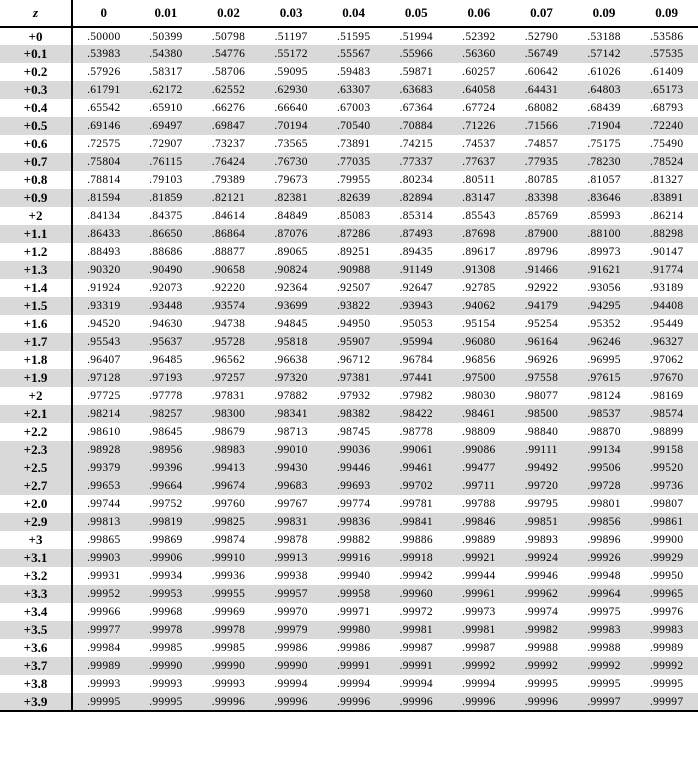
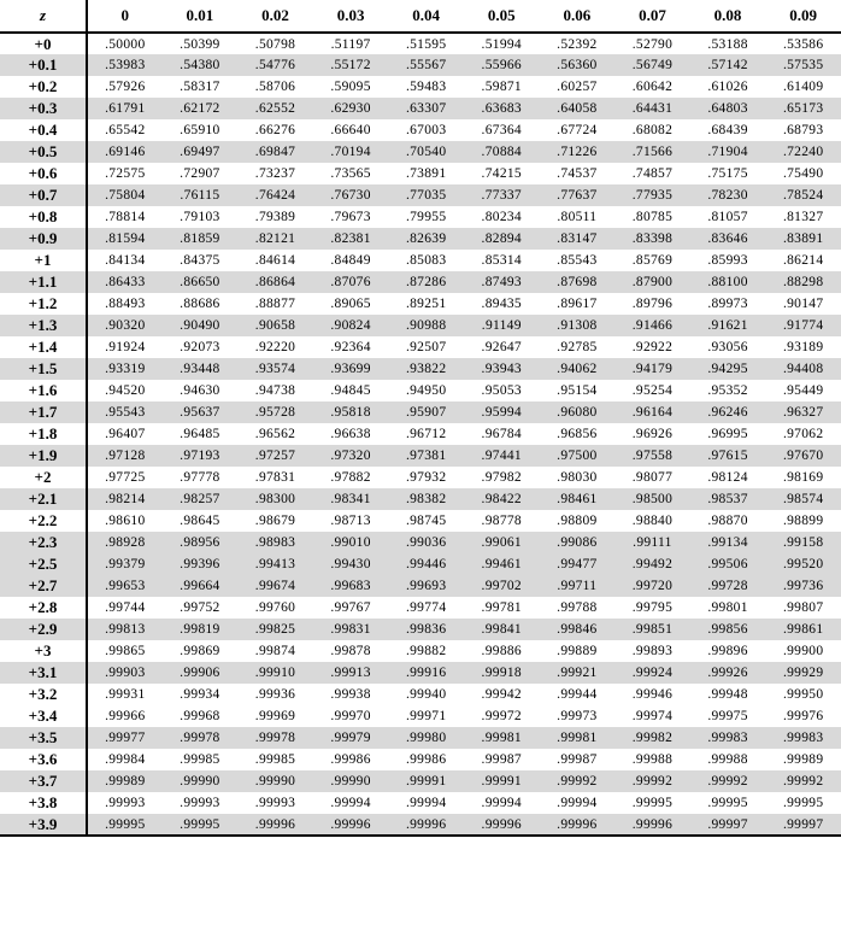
- z	0	0.01	0.02	0.03	0.04	0.05	0.06	0.07	0.09	0.09
+ z	0	0.01	0.02	0.03	0.04	0.05	0.06	0.07	0.08	0.09
  +0	.50000	.50399	.50798	.51197	.51595	.51994	.52392	.52790	.53188	.53586
  +0.1	.53983	.54380	.54776	.55172	.55567	.55966	.56360	.56749	.57142	.57535
  +0.2	.57926	.58317	.58706	.59095	.59483	.59871	.60257	.60642	.61026	.61409
  +0.3	.61791	.62172	.62552	.62930	.63307	.63683	.64058	.64431	.64803	.65173
  +0.4	.65542	.65910	.66276	.66640	.67003	.67364	.67724	.68082	.68439	.68793
  +0.5	.69146	.69497	.69847	.70194	.70540	.70884	.71226	.71566	.71904	.72240
  +0.6	.72575	.72907	.73237	.73565	.73891	.74215	.74537	.74857	.75175	.75490
  +0.7	.75804	.76115	.76424	.76730	.77035	.77337	.77637	.77935	.78230	.78524
  +0.8	.78814	.79103	.79389	.79673	.79955	.80234	.80511	.80785	.81057	.81327
  +0.9	.81594	.81859	.82121	.82381	.82639	.82894	.83147	.83398	.83646	.83891
- +2	.84134	.84375	.84614	.84849	.85083	.85314	.85543	.85769	.85993	.86214
+ +1	.84134	.84375	.84614	.84849	.85083	.85314	.85543	.85769	.85993	.86214
  +1.1	.86433	.86650	.86864	.87076	.87286	.87493	.87698	.87900	.88100	.88298
  +1.2	.88493	.88686	.88877	.89065	.89251	.89435	.89617	.89796	.89973	.90147
  +1.3	.90320	.90490	.90658	.90824	.90988	.91149	.91308	.91466	.91621	.91774
  +1.4	.91924	.92073	.92220	.92364	.92507	.92647	.92785	.92922	.93056	.93189
  +1.5	.93319	.93448	.93574	.93699	.93822	.93943	.94062	.94179	.94295	.94408
  +1.6	.94520	.94630	.94738	.94845	.94950	.95053	.95154	.95254	.95352	.95449
  +1.7	.95543	.95637	.95728	.95818	.95907	.95994	.96080	.96164	.96246	.96327
  +1.8	.96407	.96485	.96562	.96638	.96712	.96784	.96856	.96926	.96995	.97062
  +1.9	.97128	.97193	.97257	.97320	.97381	.97441	.97500	.97558	.97615	.97670
  +2	.97725	.97778	.97831	.97882	.97932	.97982	.98030	.98077	.98124	.98169
  +2.1	.98214	.98257	.98300	.98341	.98382	.98422	.98461	.98500	.98537	.98574
  +2.2	.98610	.98645	.98679	.98713	.98745	.98778	.98809	.98840	.98870	.98899
  +2.3	.98928	.98956	.98983	.99010	.99036	.99061	.99086	.99111	.99134	.99158
  +2.5	.99379	.99396	.99413	.99430	.99446	.99461	.99477	.99492	.99506	.99520
  +2.7	.99653	.99664	.99674	.99683	.99693	.99702	.99711	.99720	.99728	.99736
- +2.0	.99744	.99752	.99760	.99767	.99774	.99781	.99788	.99795	.99801	.99807
+ +2.8	.99744	.99752	.99760	.99767	.99774	.99781	.99788	.99795	.99801	.99807
  +2.9	.99813	.99819	.99825	.99831	.99836	.99841	.99846	.99851	.99856	.99861
  +3	.99865	.99869	.99874	.99878	.99882	.99886	.99889	.99893	.99896	.99900
  +3.1	.99903	.99906	.99910	.99913	.99916	.99918	.99921	.99924	.99926	.99929
  +3.2	.99931	.99934	.99936	.99938	.99940	.99942	.99944	.99946	.99948	.99950
- +3.3	.99952	.99953	.99955	.99957	.99958	.99960	.99961	.99962	.99964	.99965
  +3.4	.99966	.99968	.99969	.99970	.99971	.99972	.99973	.99974	.99975	.99976
  +3.5	.99977	.99978	.99978	.99979	.99980	.99981	.99981	.99982	.99983	.99983
  +3.6	.99984	.99985	.99985	.99986	.99986	.99987	.99987	.99988	.99988	.99989
  +3.7	.99989	.99990	.99990	.99990	.99991	.99991	.99992	.99992	.99992	.99992
  +3.8	.99993	.99993	.99993	.99994	.99994	.99994	.99994	.99995	.99995	.99995
  +3.9	.99995	.99995	.99996	.99996	.99996	.99996	.99996	.99996	.99997	.99997
